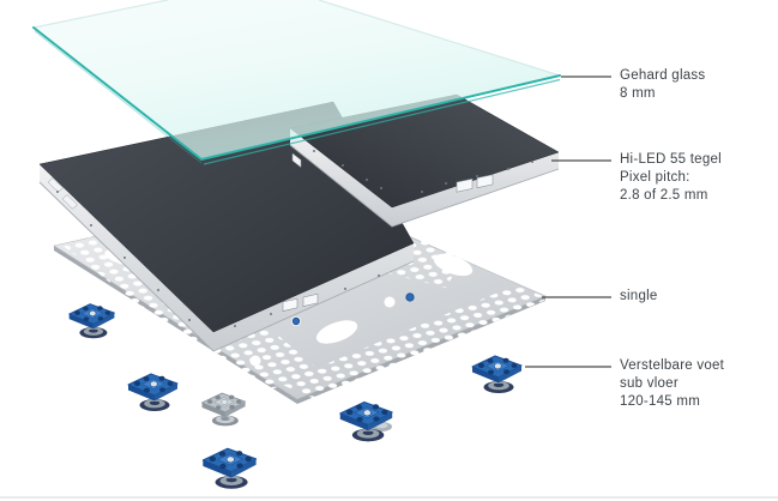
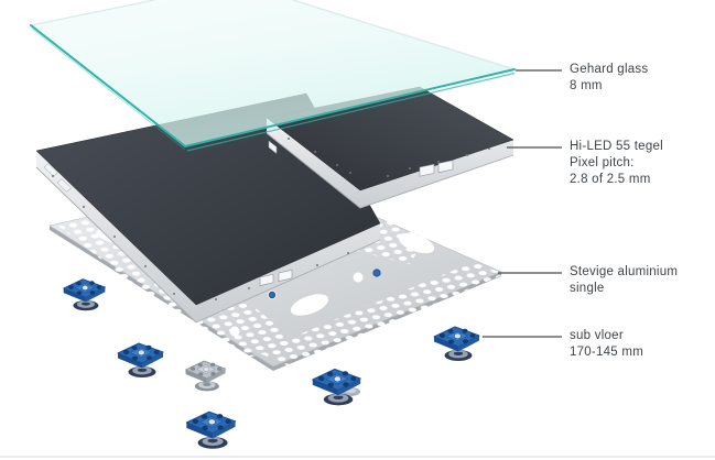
  Gehard glass
  8 mm
  Hi-LED 55 tegel
  Pixel pitch:
  2.8 of 2.5 mm
+ Stevige aluminium
  single
- Verstelbare voet
  sub vloer
- 120-145 mm
+ 170-145 mm
